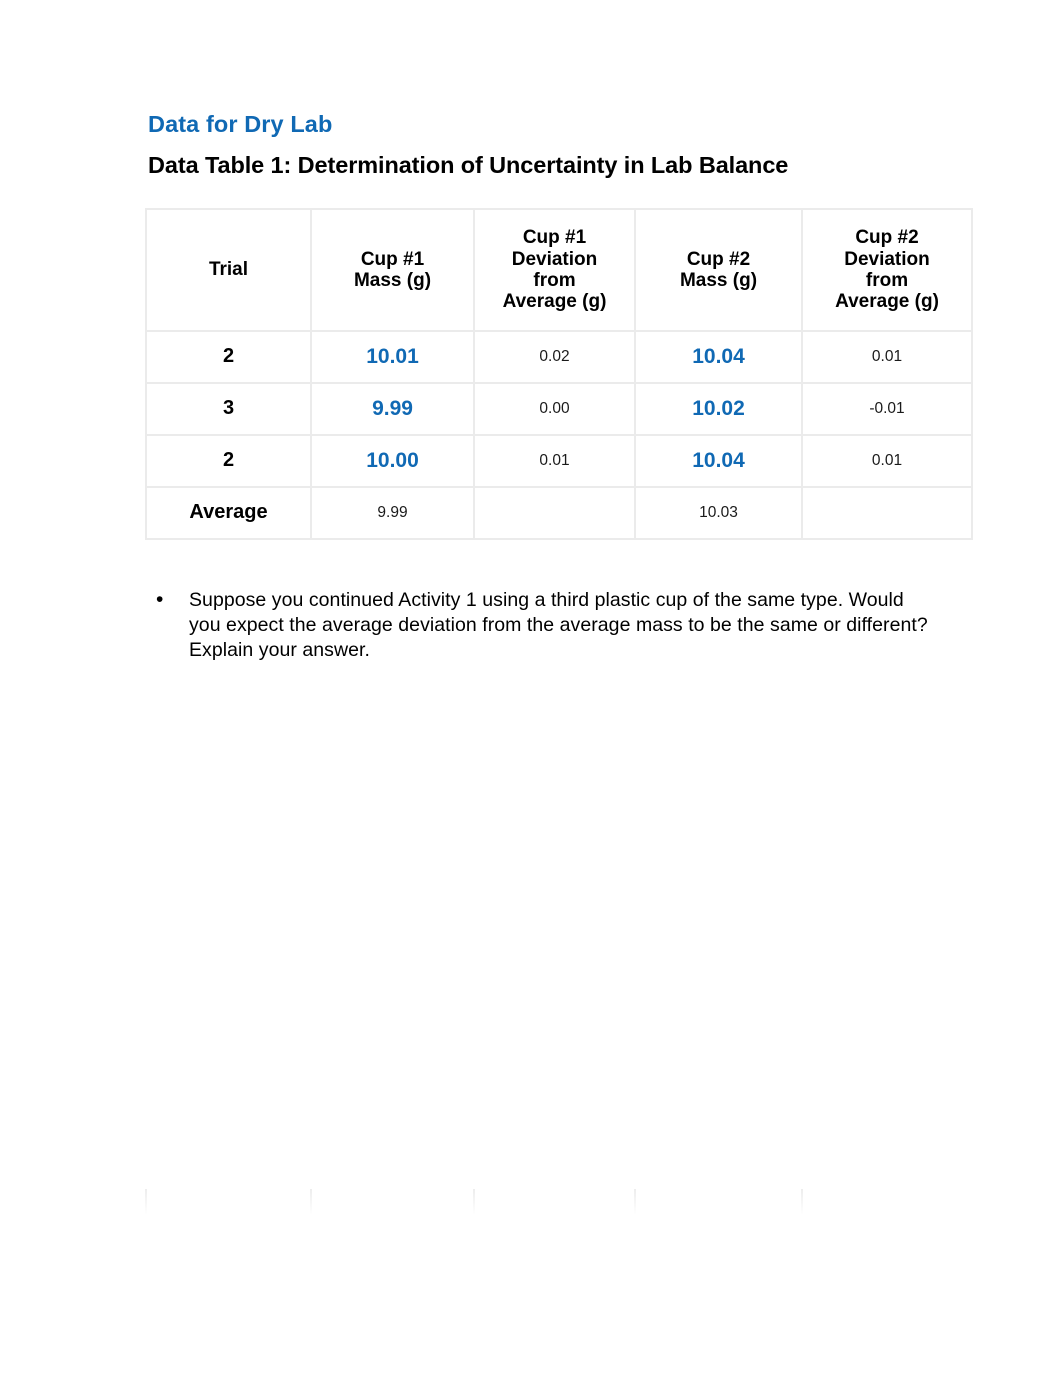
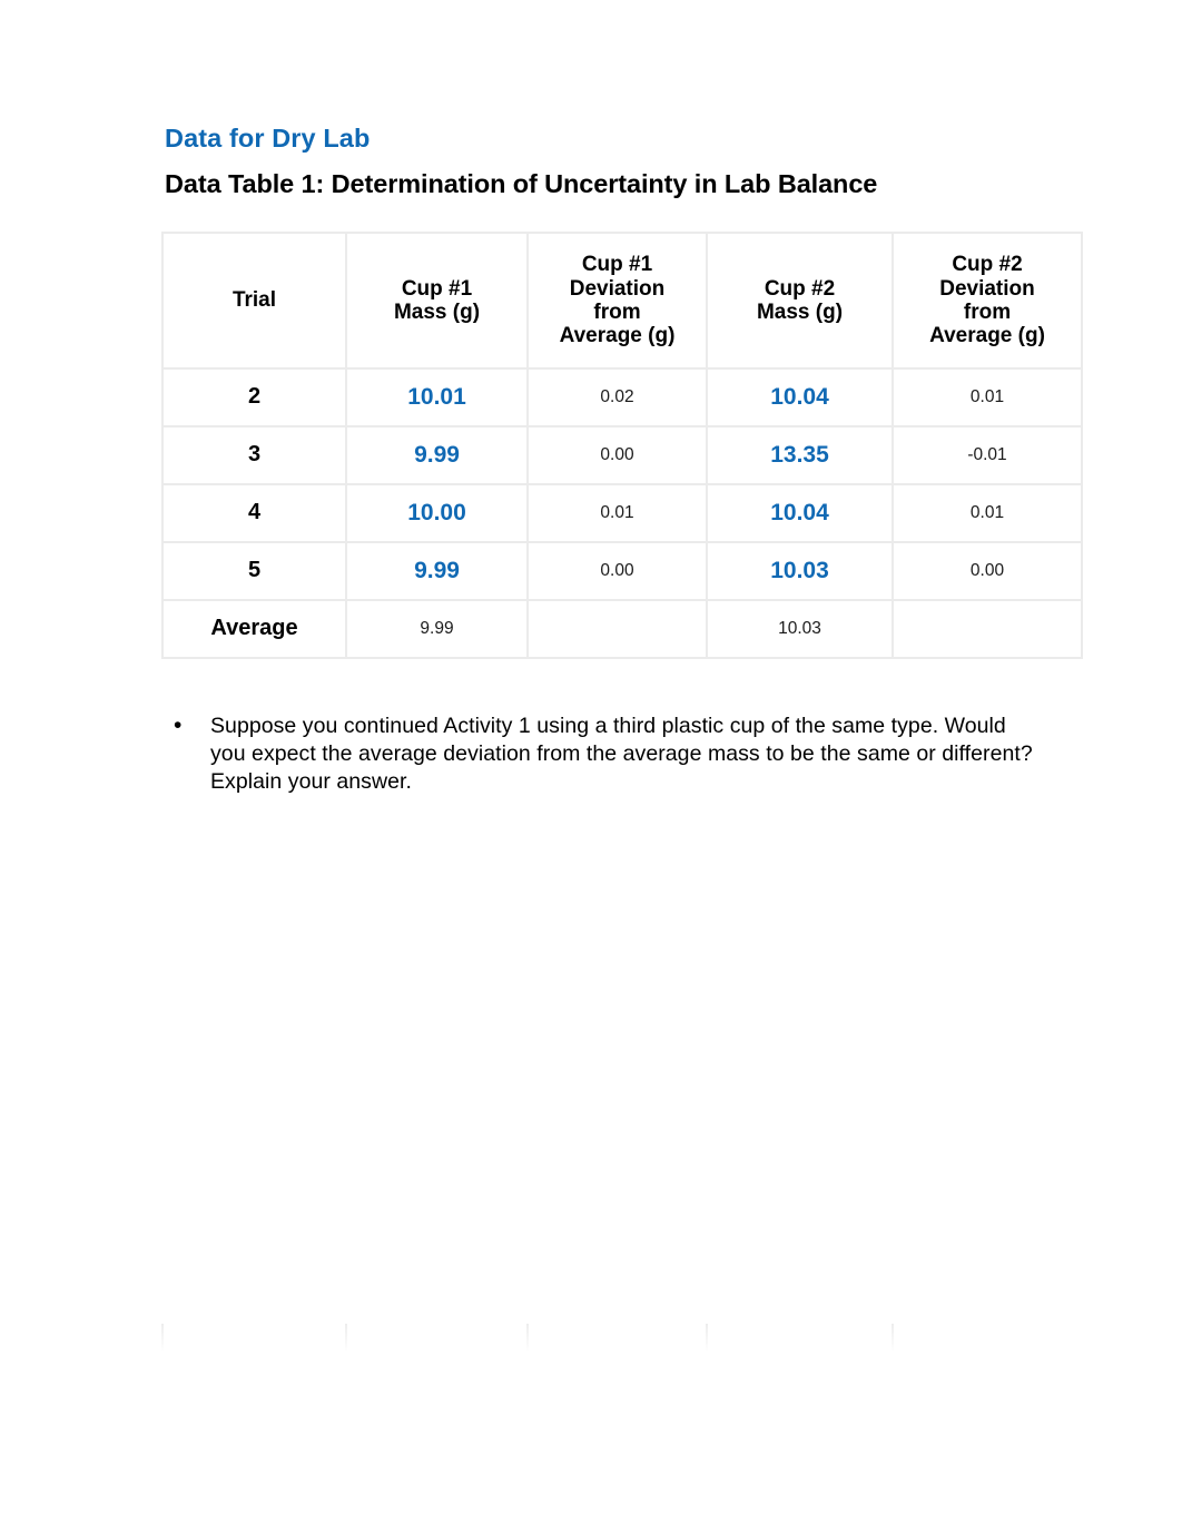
  Data for Dry Lab
  Data Table 1: Determination of Uncertainty in Lab Balance
  Trial	Cup #1 Mass (g)	Cup #1 Deviation from Average (g)	Cup #2 Mass (g)	Cup #2 Deviation from Average (g)
  2	10.01	0.02	10.04	0.01
- 3	9.99	0.00	10.02	-0.01
+ 3	9.99	0.00	13.35	-0.01
- 2	10.00	0.01	10.04	0.01
+ 4	10.00	0.01	10.04	0.01
+ 5	9.99	0.00	10.03	0.00
  Average	9.99		10.03
  •
  Suppose you continued Activity 1 using a third plastic cup of the same type. Would you expect the average deviation from the average mass to be the same or different? Explain your answer.
